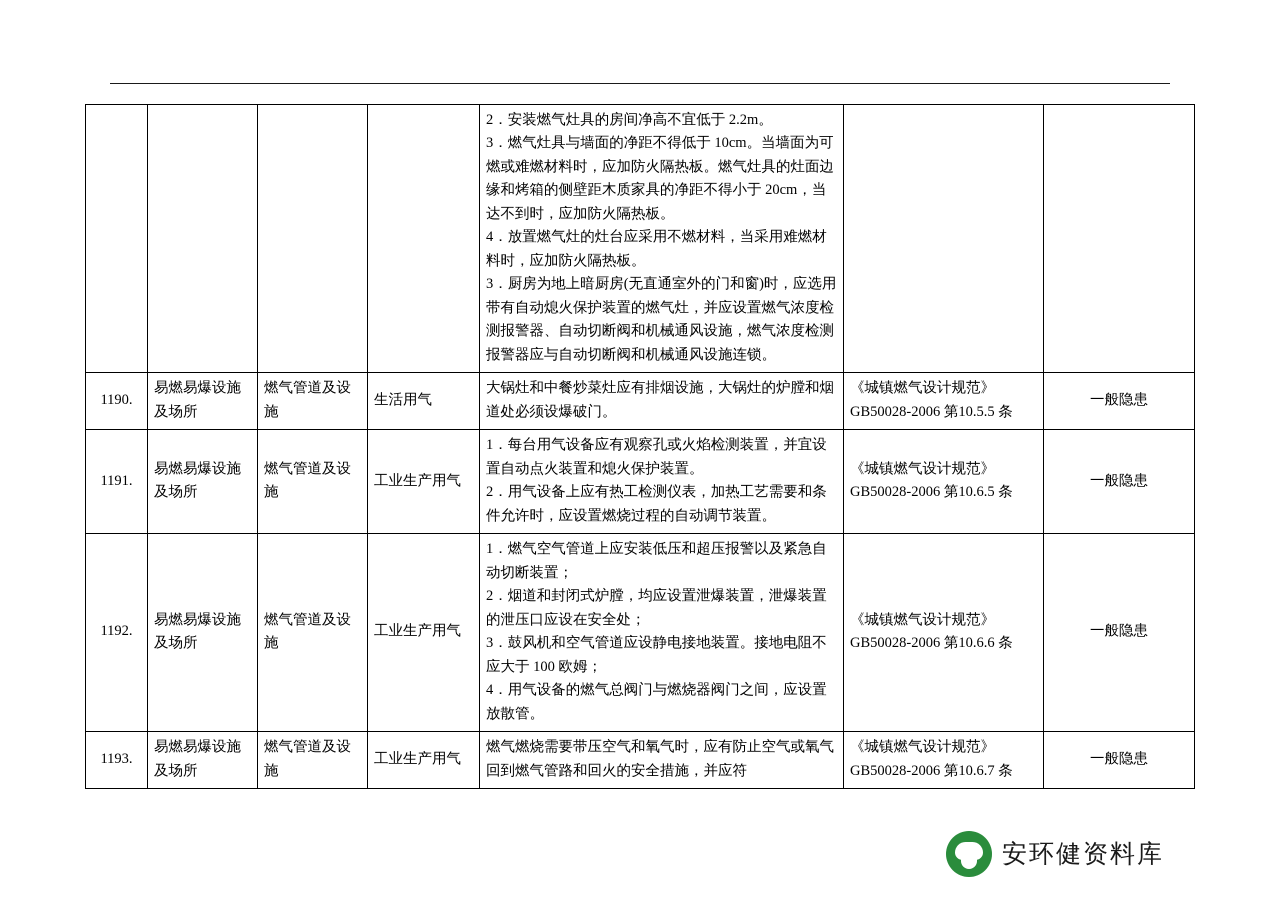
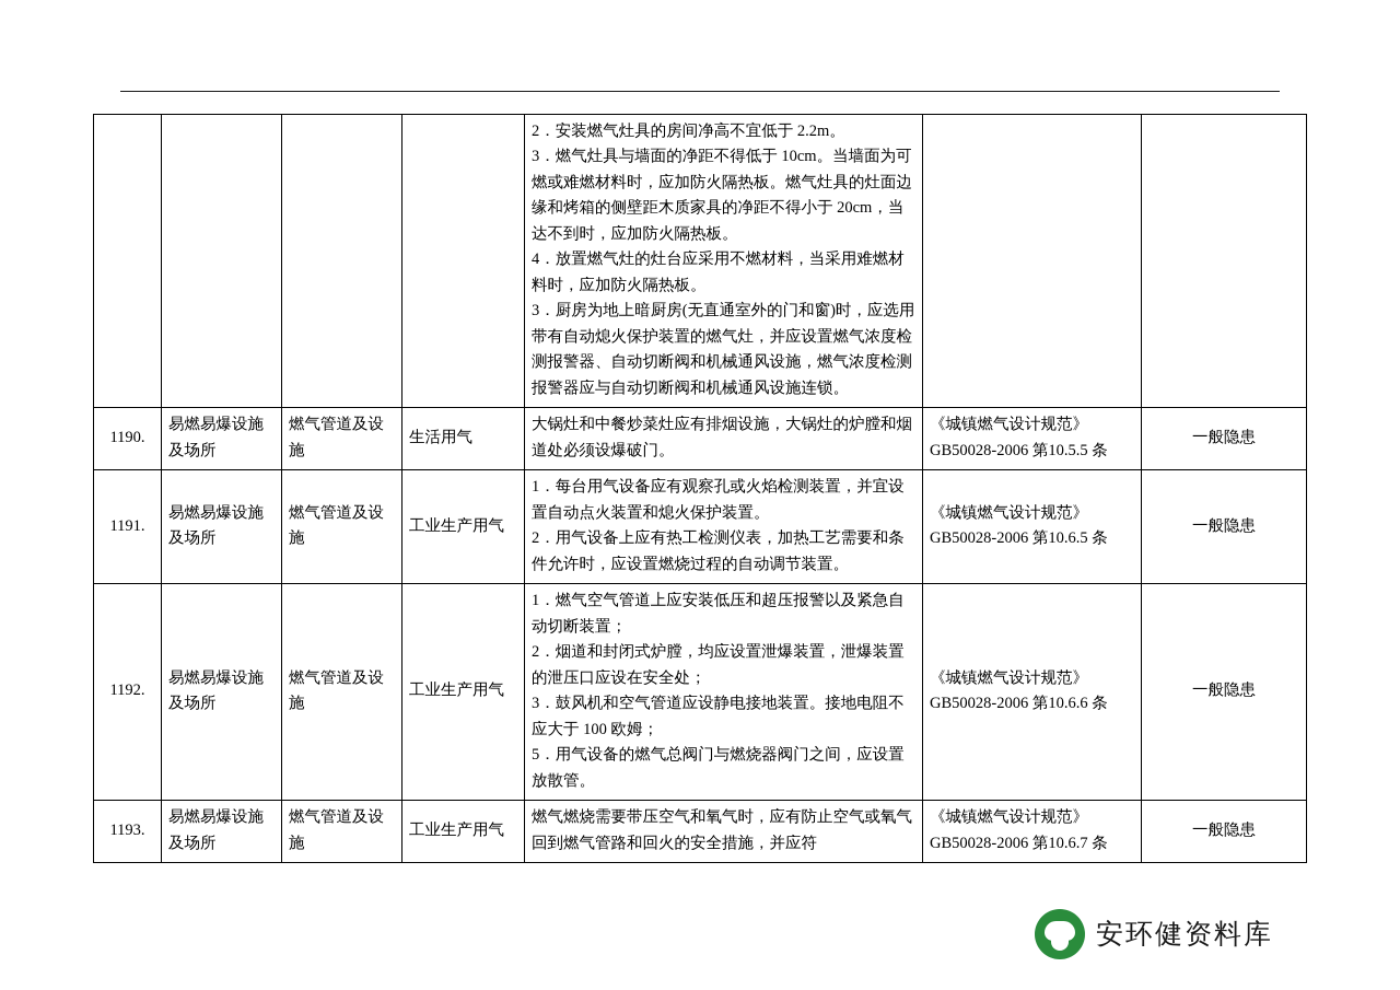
  				2．安装燃气灶具的房间净高不宜低于 2.2m。 3．燃气灶具与墙面的净距不得低于 10cm。当墙面为可燃或难燃材料时，应加防火隔热板。燃气灶具的灶面边缘和烤箱的侧壁距木质家具的净距不得小于 20cm，当达不到时，应加防火隔热板。 4．放置燃气灶的灶台应采用不燃材料，当采用难燃材料时，应加防火隔热板。 3．厨房为地上暗厨房(无直通室外的门和窗)时，应选用带有自动熄火保护装置的燃气灶，并应设置燃气浓度检测报警器、自动切断阀和机械通风设施，燃气浓度检测报警器应与自动切断阀和机械通风设施连锁。
  1190.	易燃易爆设施及场所	燃气管道及设施	生活用气	大锅灶和中餐炒菜灶应有排烟设施，大锅灶的炉膛和烟道处必须设爆破门。	《城镇燃气设计规范》 GB50028-2006 第10.5.5 条	一般隐患
  1191.	易燃易爆设施及场所	燃气管道及设施	工业生产用气	1．每台用气设备应有观察孔或火焰检测装置，并宜设置自动点火装置和熄火保护装置。 2．用气设备上应有热工检测仪表，加热工艺需要和条件允许时，应设置燃烧过程的自动调节装置。	《城镇燃气设计规范》 GB50028-2006 第10.6.5 条	一般隐患
- 1192.	易燃易爆设施及场所	燃气管道及设施	工业生产用气	1．燃气空气管道上应安装低压和超压报警以及紧急自动切断装置； 2．烟道和封闭式炉膛，均应设置泄爆装置，泄爆装置的泄压口应设在安全处； 3．鼓风机和空气管道应设静电接地装置。接地电阻不应大于 100 欧姆； 4．用气设备的燃气总阀门与燃烧器阀门之间，应设置放散管。	《城镇燃气设计规范》 GB50028-2006 第10.6.6 条	一般隐患
+ 1192.	易燃易爆设施及场所	燃气管道及设施	工业生产用气	1．燃气空气管道上应安装低压和超压报警以及紧急自动切断装置； 2．烟道和封闭式炉膛，均应设置泄爆装置，泄爆装置的泄压口应设在安全处； 3．鼓风机和空气管道应设静电接地装置。接地电阻不应大于 100 欧姆； 5．用气设备的燃气总阀门与燃烧器阀门之间，应设置放散管。	《城镇燃气设计规范》 GB50028-2006 第10.6.6 条	一般隐患
  1193.	易燃易爆设施及场所	燃气管道及设施	工业生产用气	燃气燃烧需要带压空气和氧气时，应有防止空气或氧气回到燃气管路和回火的安全措施，并应符	《城镇燃气设计规范》 GB50028-2006 第10.6.7 条	一般隐患
  安环健资料库
